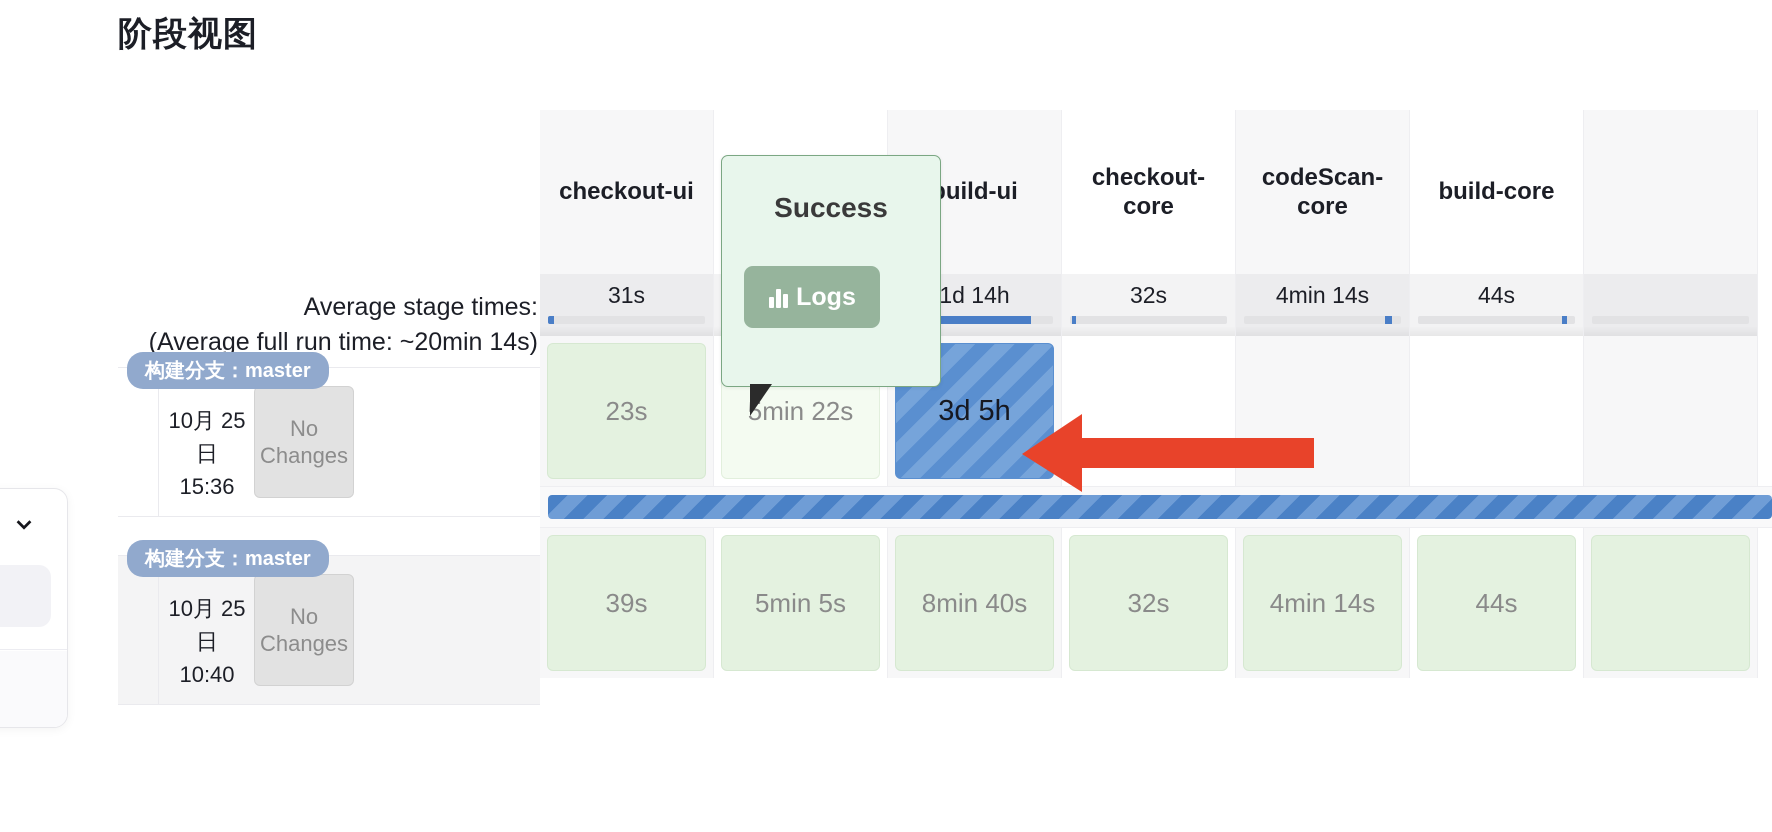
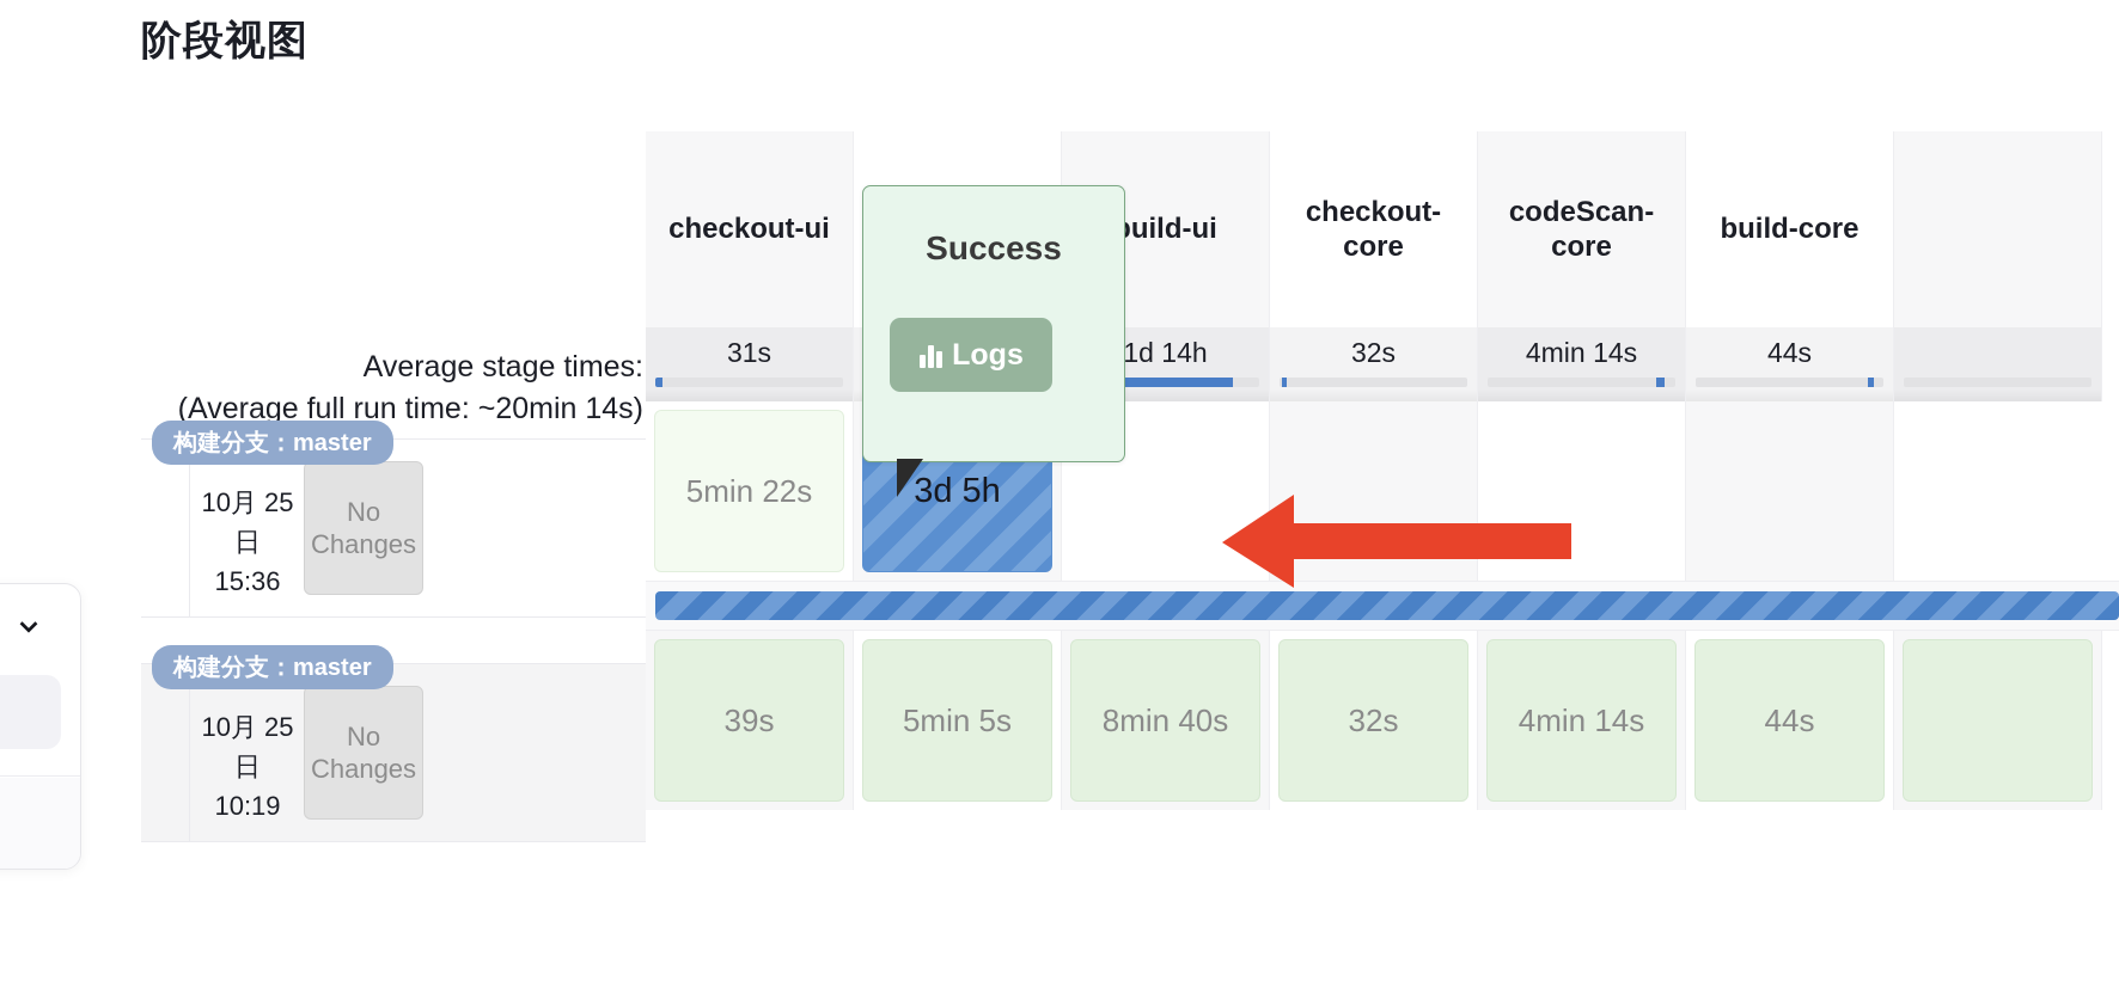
  阶段视图
  Average stage times:
  (Average full run time: ~20min 14s)
  构建分支：master
  10月 25
  日
  15:36
  No Changes
  构建分支：master
  10月 25
  日
- 10:40
+ 10:19
  No Changes
  checkout-ui
  uild-ui
  checkout-core
  codeScan-core
  build-core
  31s
  1d 14h
  32s
  4min 14s
  44s
- 23s
  5min 22s
  3d 5h
  39s
  5min 5s
  8min 40s
  32s
  4min 14s
  44s
  Success
  Logs
